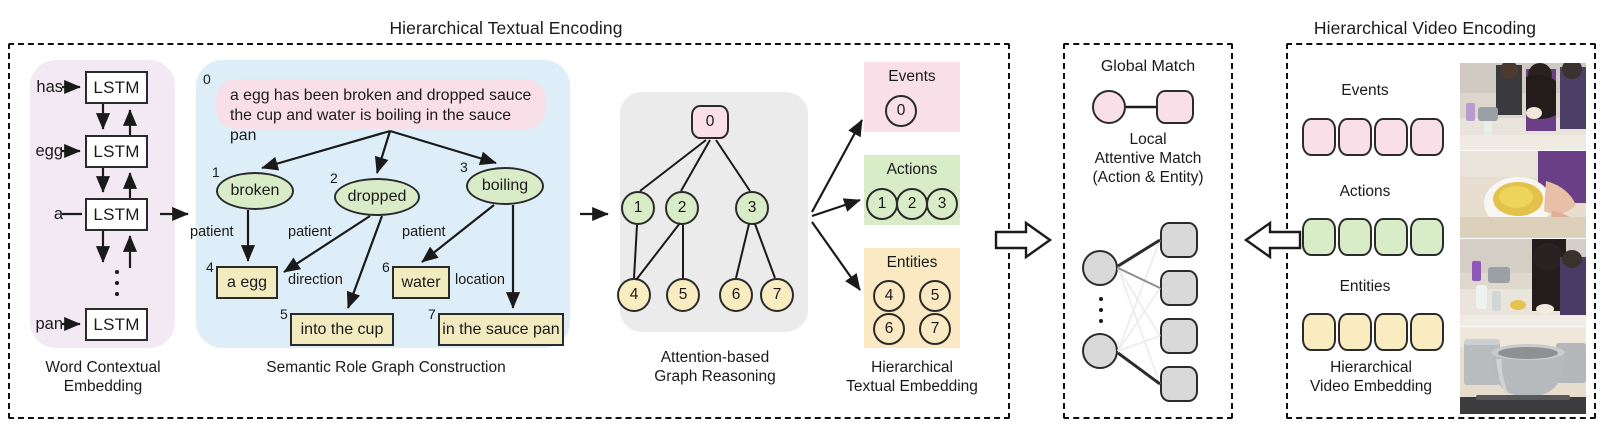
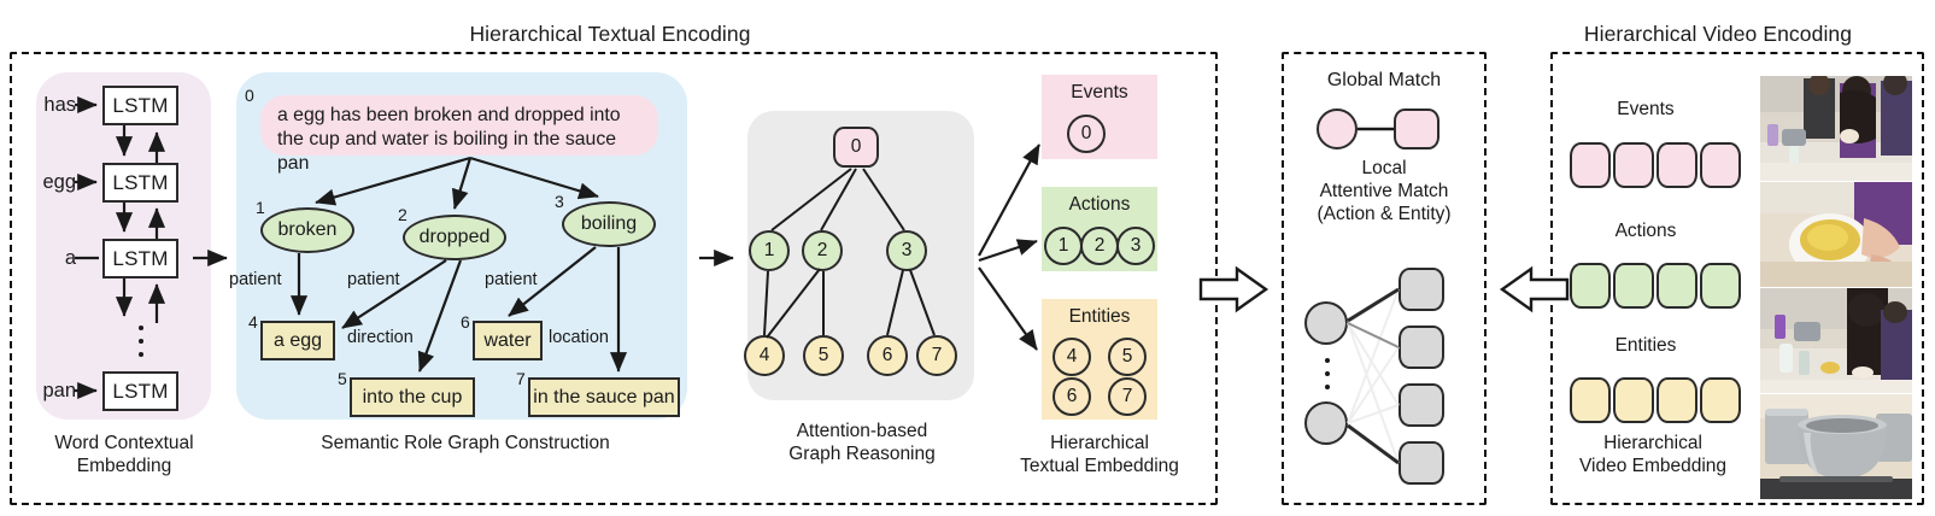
  Hierarchical Textual Encoding
  Hierarchical Video Encoding
  has
  egg
  a
  pan
  LSTM
  LSTM
  LSTM
  LSTM
  Word Contextual
  Embedding
  0
- a egg has been broken and dropped sauce the cup and water is boiling in the sauce pan
+ a egg has been broken and dropped into the cup and water is boiling in the sauce pan
  1
  broken
  2
  dropped
  3
  boiling
  4
  a egg
  5
  into the cup
  6
  water
  7
  in the sauce pan
  patient
  patient
  direction
  patient
  location
  Semantic Role Graph Construction
  0
  1
  2
  3
  4
  5
  6
  7
  Attention-based
  Graph Reasoning
  Events
  0
  Actions
  1
  2
  3
  Entities
  4
  5
  6
  7
  Hierarchical
  Textual Embedding
  Global Match
  Local
  Attentive Match
  (Action & Entity)
  Events
  Actions
  Entities
  Hierarchical
  Video Embedding
